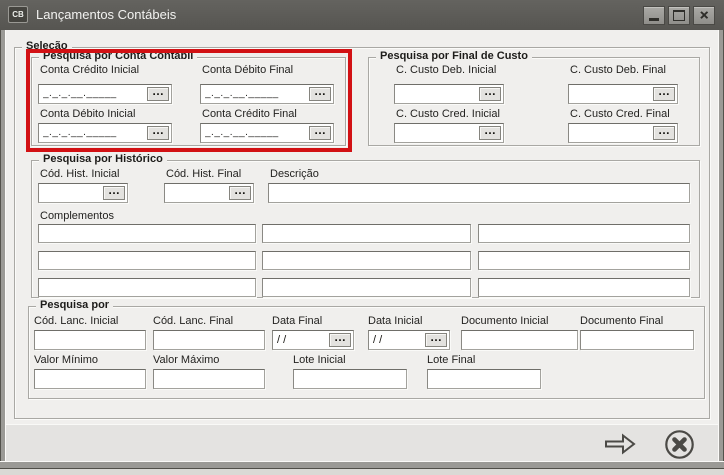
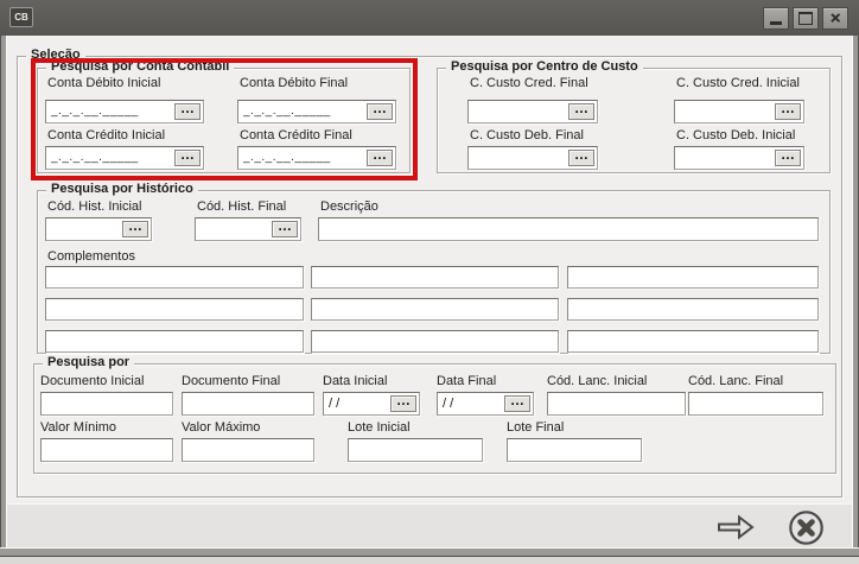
  CB
- Lançamentos Contábeis
  ×
  Seleção
  Pesquisa por Conta Contábil
- Conta Crédito Inicial
+ Conta Débito Inicial
  _._._.__._____
  …
  Conta Débito Final
  _._._.__._____
  …
- Conta Débito Inicial
+ Conta Crédito Inicial
  _._._.__._____
  …
  Conta Crédito Final
  _._._.__._____
  …
- Pesquisa por Final de Custo
+ Pesquisa por Centro de Custo
- C. Custo Deb. Inicial
+ C. Custo Cred. Final
  …
- C. Custo Deb. Final
+ C. Custo Cred. Inicial
  …
- C. Custo Cred. Inicial
+ C. Custo Deb. Final
  …
- C. Custo Cred. Final
+ C. Custo Deb. Inicial
  …
  Pesquisa por Histórico
  Cód. Hist. Inicial
  …
  Cód. Hist. Final
  …
  Descrição
  Complementos
  Pesquisa por
- Cód. Lanc. Inicial
+ Documento Inicial
- Cód. Lanc. Final
+ Documento Final
- Data Final
+ Data Inicial
  / /
  …
- Data Inicial
+ Data Final
  / /
  …
- Documento Inicial
+ Cód. Lanc. Inicial
- Documento Final
+ Cód. Lanc. Final
  Valor Mínimo
  Valor Máximo
  Lote Inicial
  Lote Final
